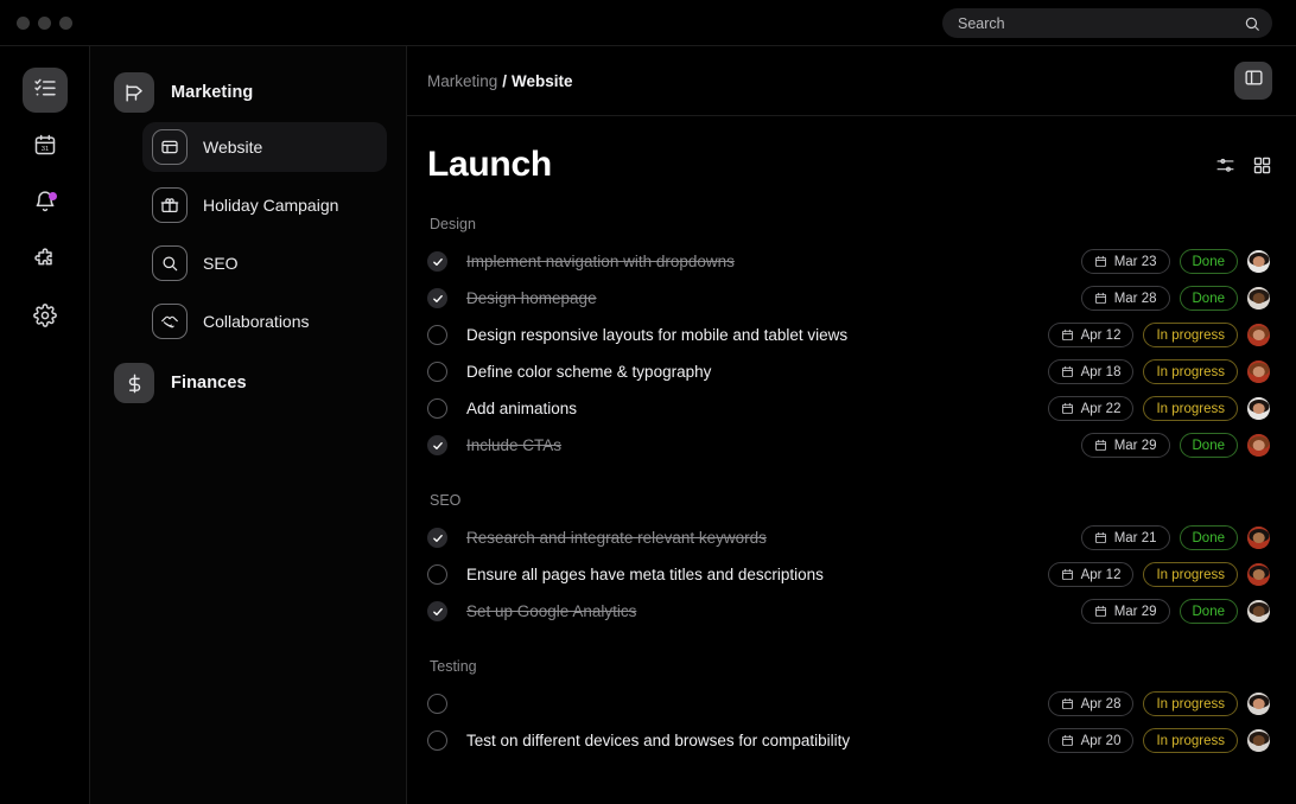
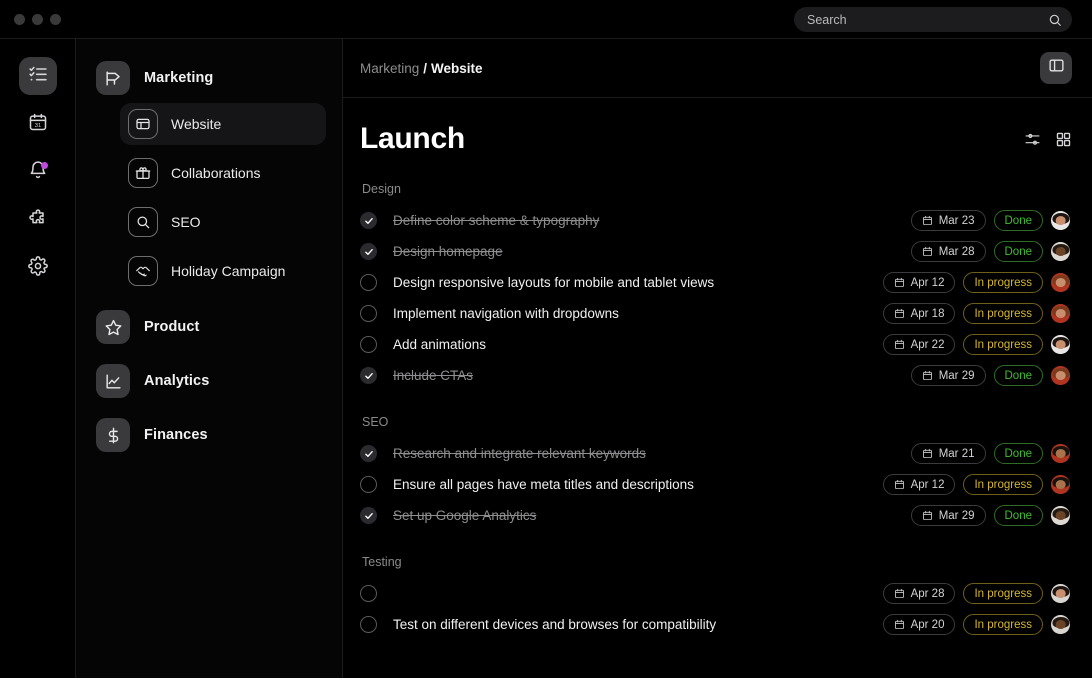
  Search
  Marketing
  Website
- Holiday Campaign
+ Collaborations
  SEO
- Collaborations
+ Holiday Campaign
+ Product
+ Analytics
  Finances
  Marketing
  /
  Website
  Launch
  Design
- Implement navigation with dropdowns
+ Define color scheme & typography
  Mar 23
  Done
  Design homepage
  Mar 28
  Done
  Design responsive layouts for mobile and tablet views
  Apr 12
  In progress
- Define color scheme & typography
+ Implement navigation with dropdowns
  Apr 18
  In progress
  Add animations
  Apr 22
  In progress
  Include CTAs
  Mar 29
  Done
  SEO
  Research and integrate relevant keywords
  Mar 21
  Done
  Ensure all pages have meta titles and descriptions
  Apr 12
  In progress
  Set up Google Analytics
  Mar 29
  Done
  Testing
  Apr 28
  In progress
  Test on different devices and browses for compatibility
  Apr 20
  In progress
